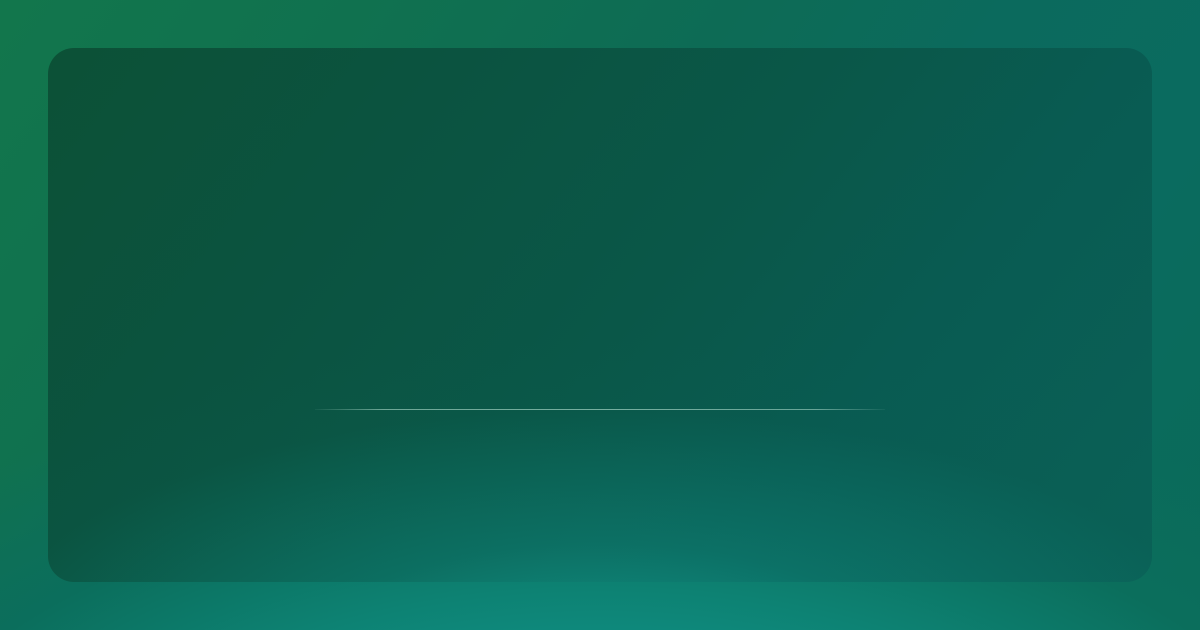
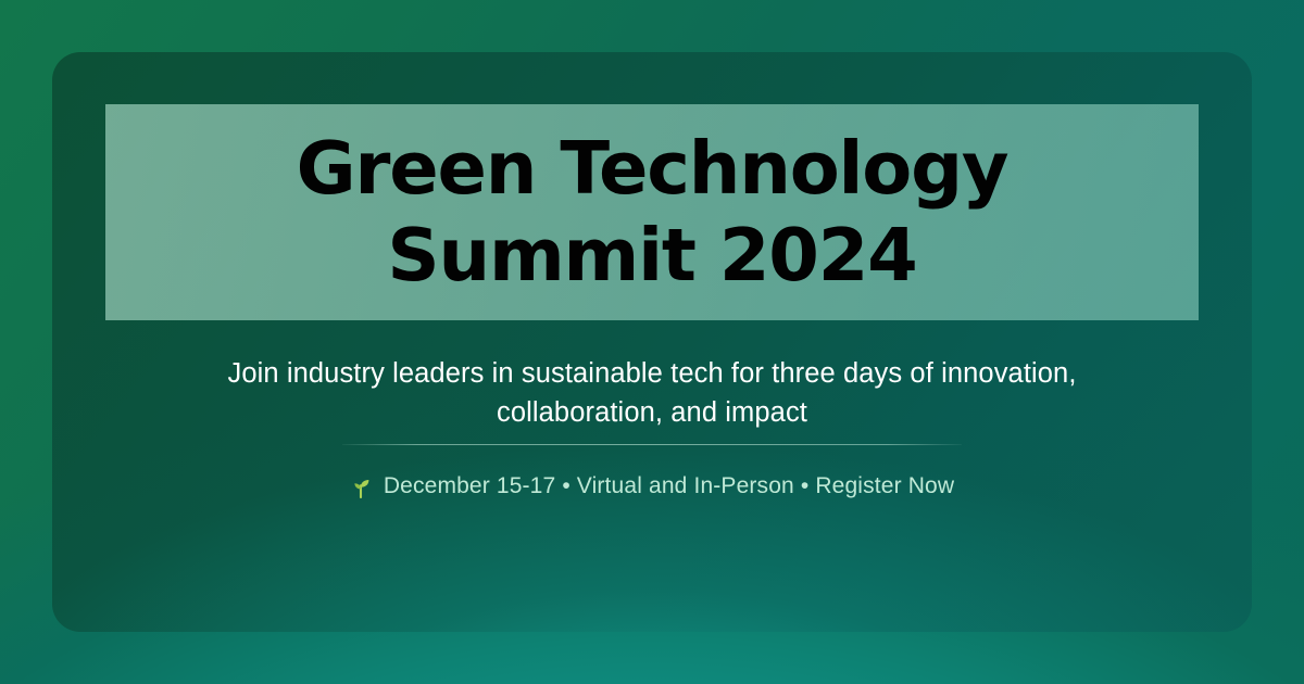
+ Green Technology
+ Summit 2024
+ Join industry leaders in sustainable tech for three days of innovation, collaboration, and impact
+ December 15-17 • Virtual and In-Person • Register Now
